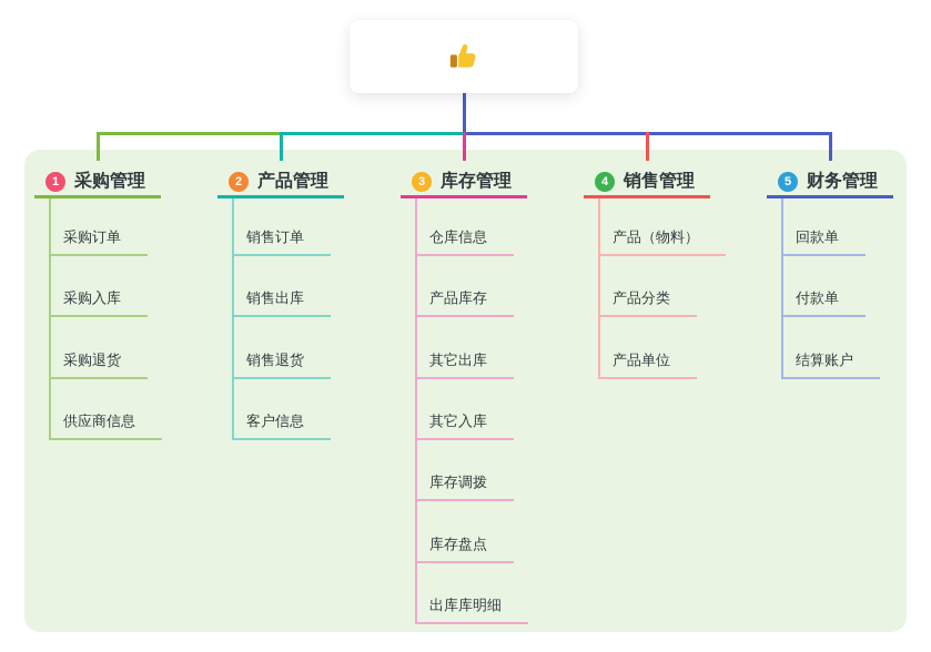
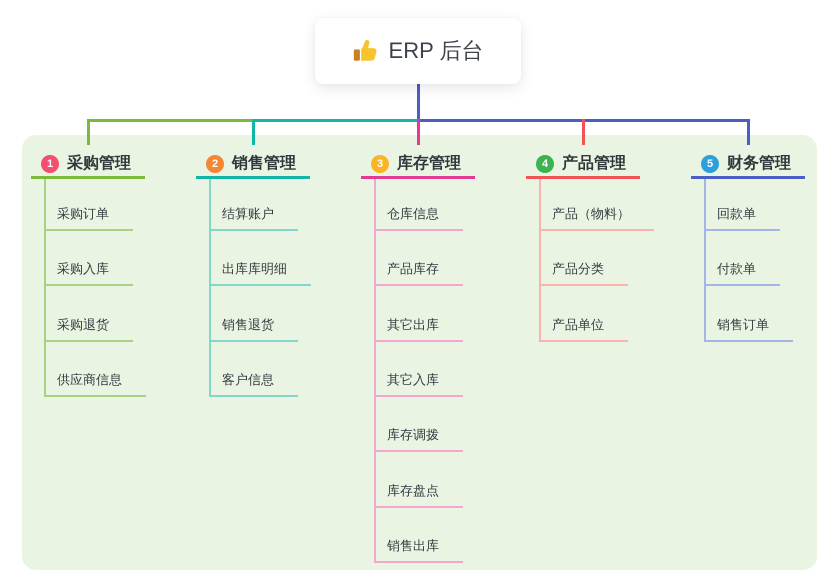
+ ERP 后台
  1
  采购管理
  采购订单
  采购入库
  采购退货
  供应商信息
  2
- 产品管理
+ 销售管理
- 销售订单
+ 结算账户
- 销售出库
+ 出库库明细
  销售退货
  客户信息
  3
  库存管理
  仓库信息
  产品库存
  其它出库
  其它入库
  库存调拨
  库存盘点
- 出库库明细
+ 销售出库
  4
- 销售管理
+ 产品管理
  产品（物料）
  产品分类
  产品单位
  5
  财务管理
  回款单
  付款单
- 结算账户
+ 销售订单
